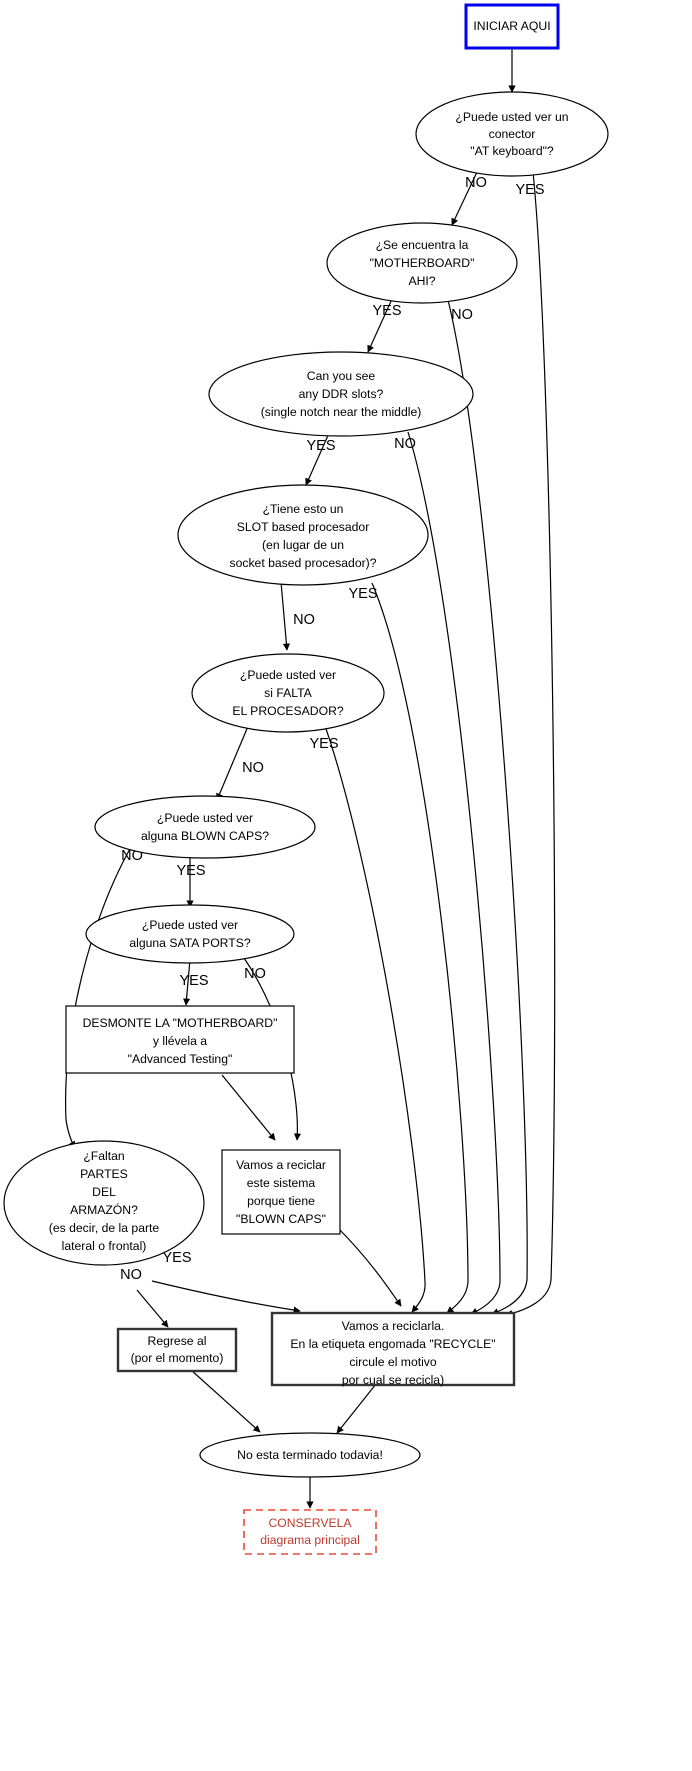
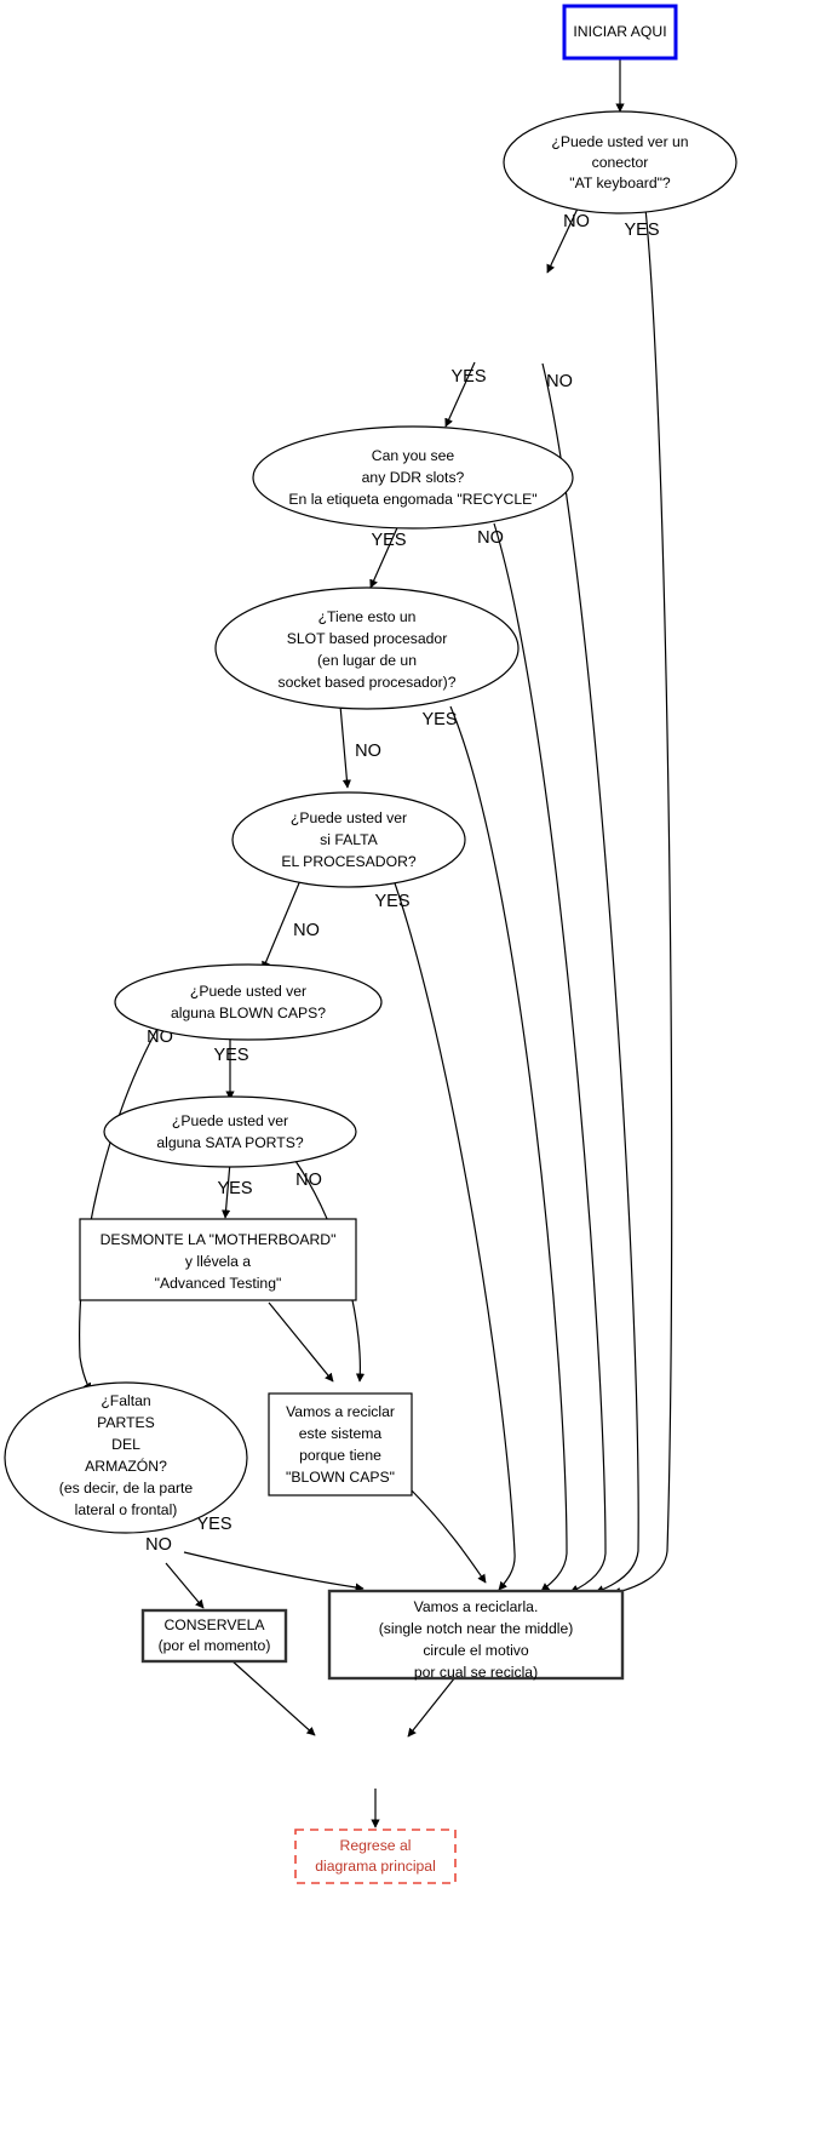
  NO
  YES
  YES
  NO
  YES
  NO
  YES
  NO
  YES
  NO
  NO
  YES
  YES
  NO
  YES
  NO
  INICIAR AQUI
  ¿Puede usted ver un
  conector
  "AT keyboard"?
- ¿Se encuentra la
- "MOTHERBOARD"
- AHI?
  Can you see
  any DDR slots?
- (single notch near the middle)
+ En la etiqueta engomada "RECYCLE"
  ¿Tiene esto un
  SLOT based procesador
  (en lugar de un
  socket based procesador)?
  ¿Puede usted ver
  si FALTA
  EL PROCESADOR?
  ¿Puede usted ver
  alguna BLOWN CAPS?
  ¿Puede usted ver
  alguna SATA PORTS?
  DESMONTE LA "MOTHERBOARD"
  y llévela a
  "Advanced Testing"
  ¿Faltan
  PARTES
  DEL
  ARMAZÓN?
  (es decir, de la parte
  lateral o frontal)
  Vamos a reciclar
  este sistema
  porque tiene
  "BLOWN CAPS"
- Regrese al
+ CONSERVELA
  (por el momento)
  Vamos a reciclarla.
- En la etiqueta engomada "RECYCLE"
+ (single notch near the middle)
  circule el motivo
  por cual se recicla)
- No esta terminado todavia!
- CONSERVELA
+ Regrese al
  diagrama principal
